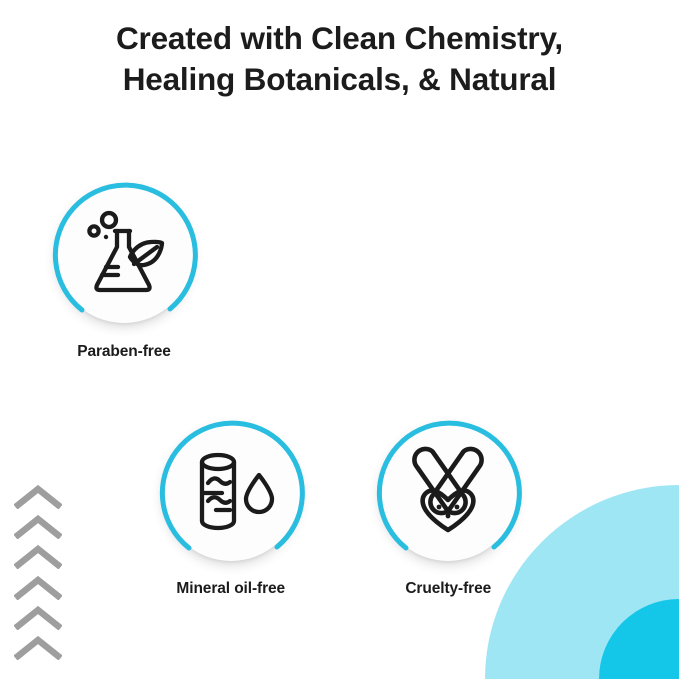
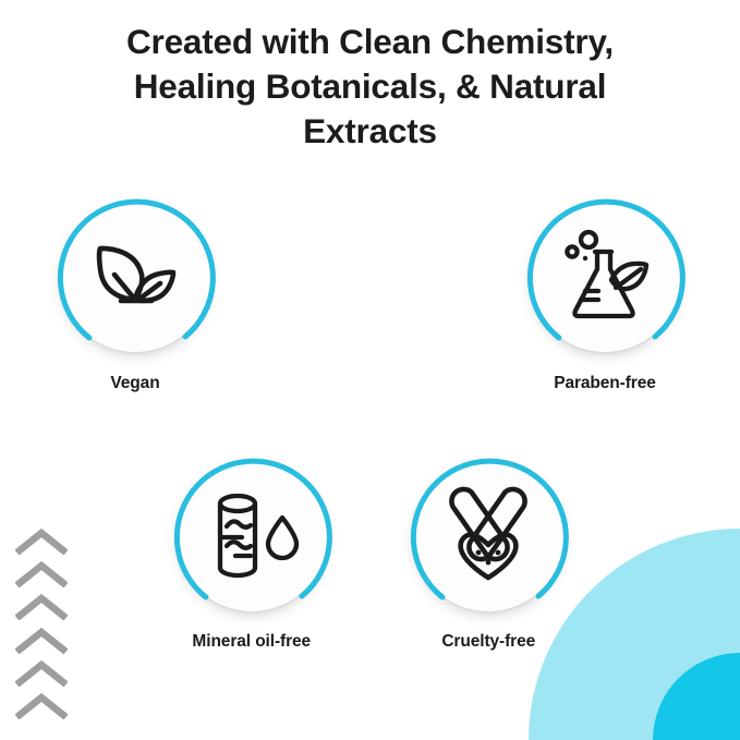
  Created with Clean Chemistry,
  Healing Botanicals, & Natural
+ Extracts
+ Vegan
  Paraben-free
  Mineral oil-free
  Cruelty-free
